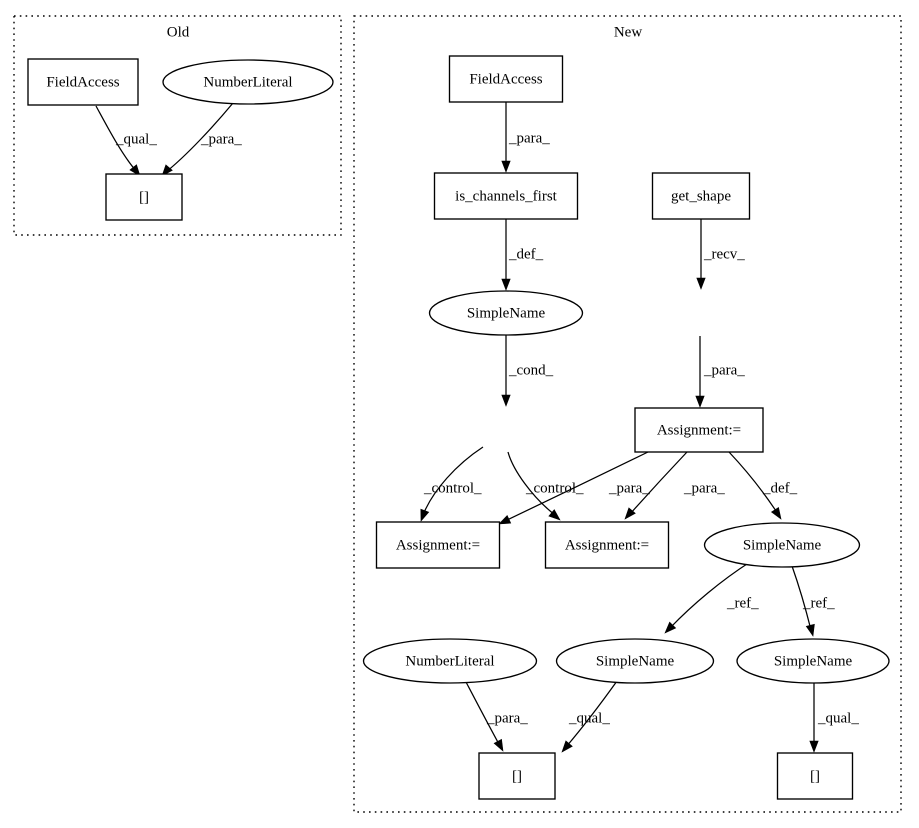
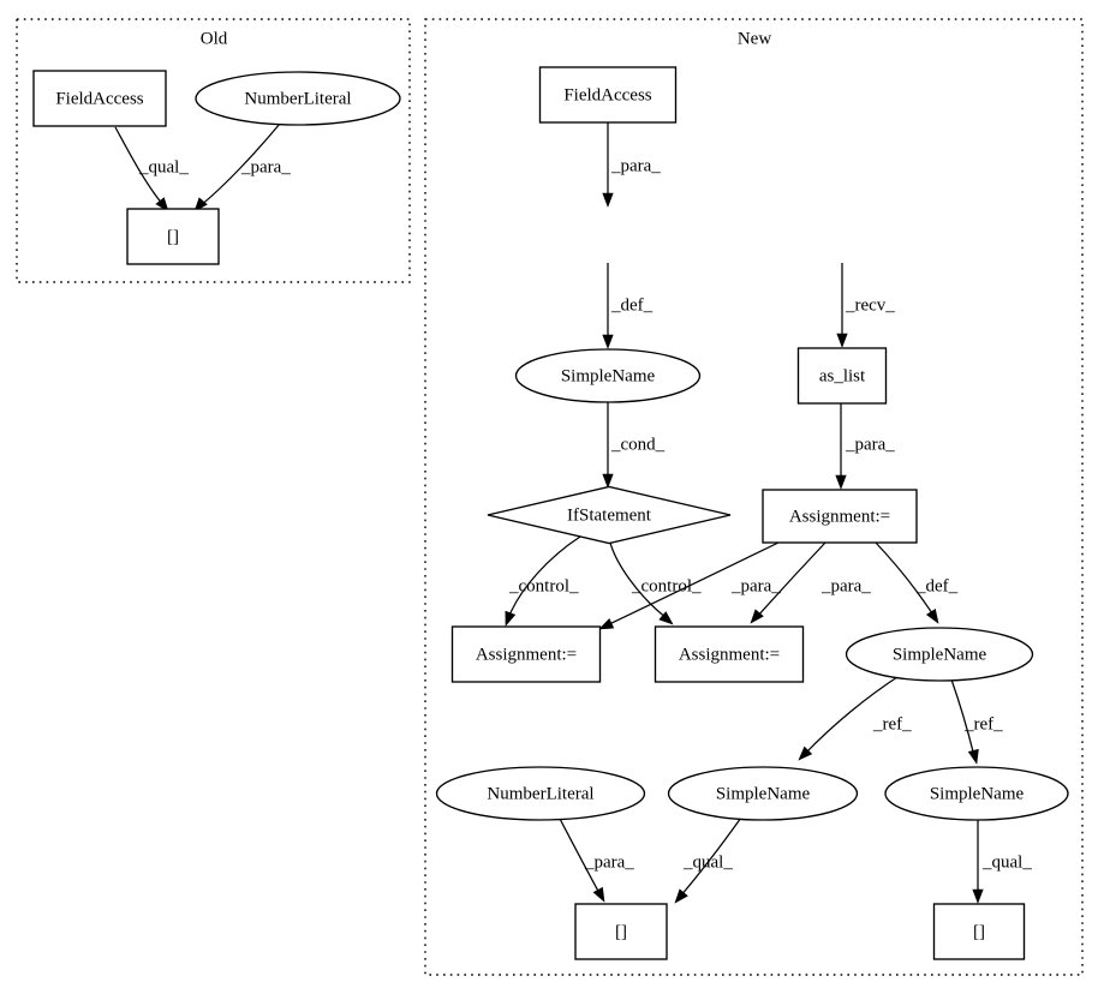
  Old
  New
  _qual_
  _para_
  _para_
  _def_
  _recv_
  _cond_
  _para_
  _control_
  _contro_
  _para_
  _para_
  _def_
  _ref_
  _ref_
  _para_
  _qual_
  _qual_
  FieldAccess
  NumberLiteral
  []
  FieldAccess
- is_channels_first
- get_shape
  SimpleName
+ as_list
+ IfStatement
  Assignment:=
  Assignment:=
  Assignment:=
  SimpleName
  NumberLiteral
  SimpleName
  SimpleName
  []
  []
